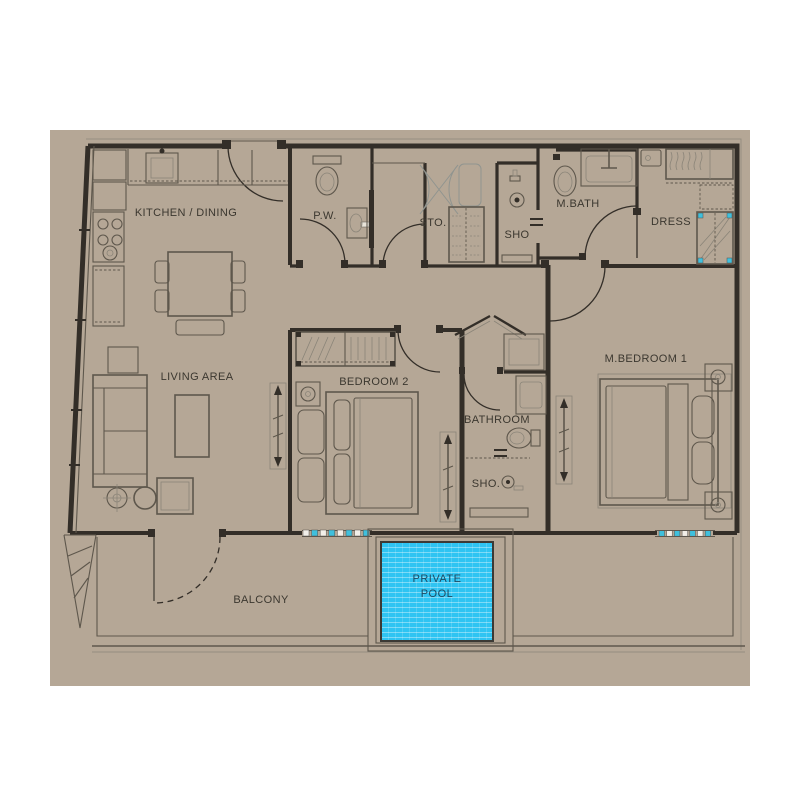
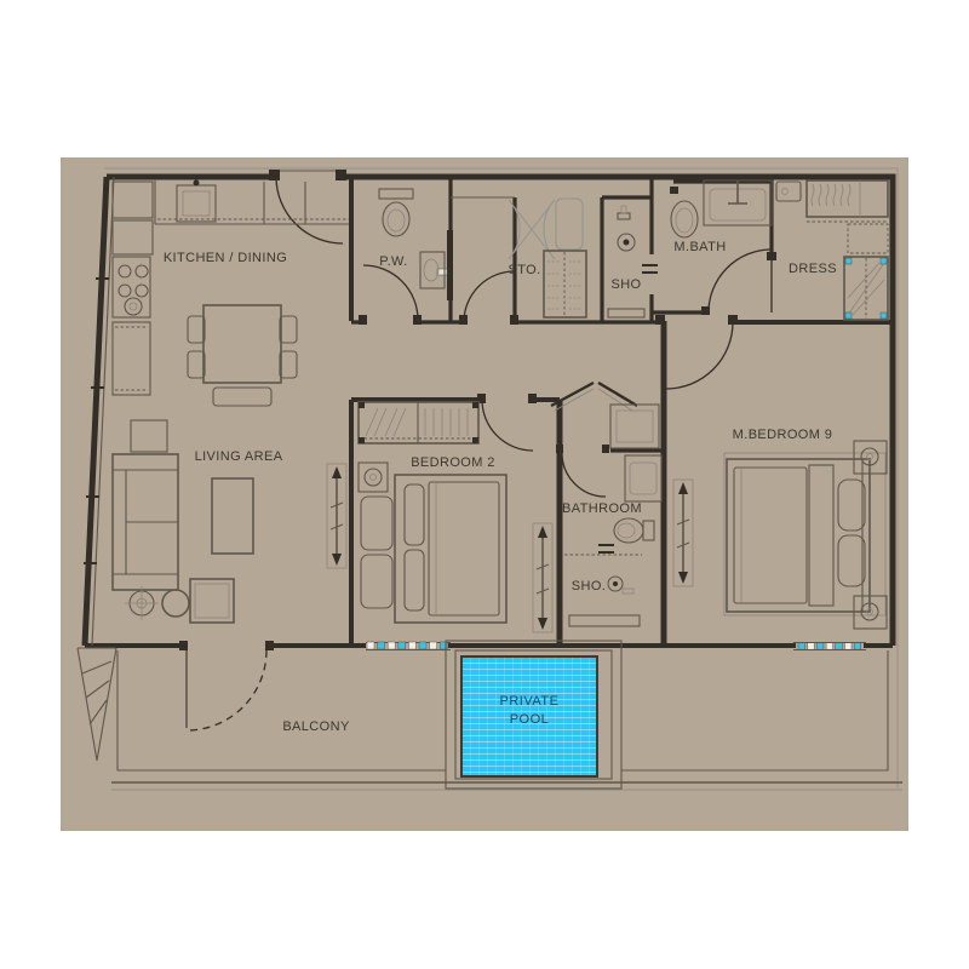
  KITCHEN / DINING
  P.W.
  STO.
  SHO
  M.BATH
  DRESS
  LIVING AREA
  BEDROOM 2
  BATHROOM
  SHO.
- M.BEDROOM 1
+ M.BEDROOM 9
  BALCONY
  PRIVATE
  POOL
